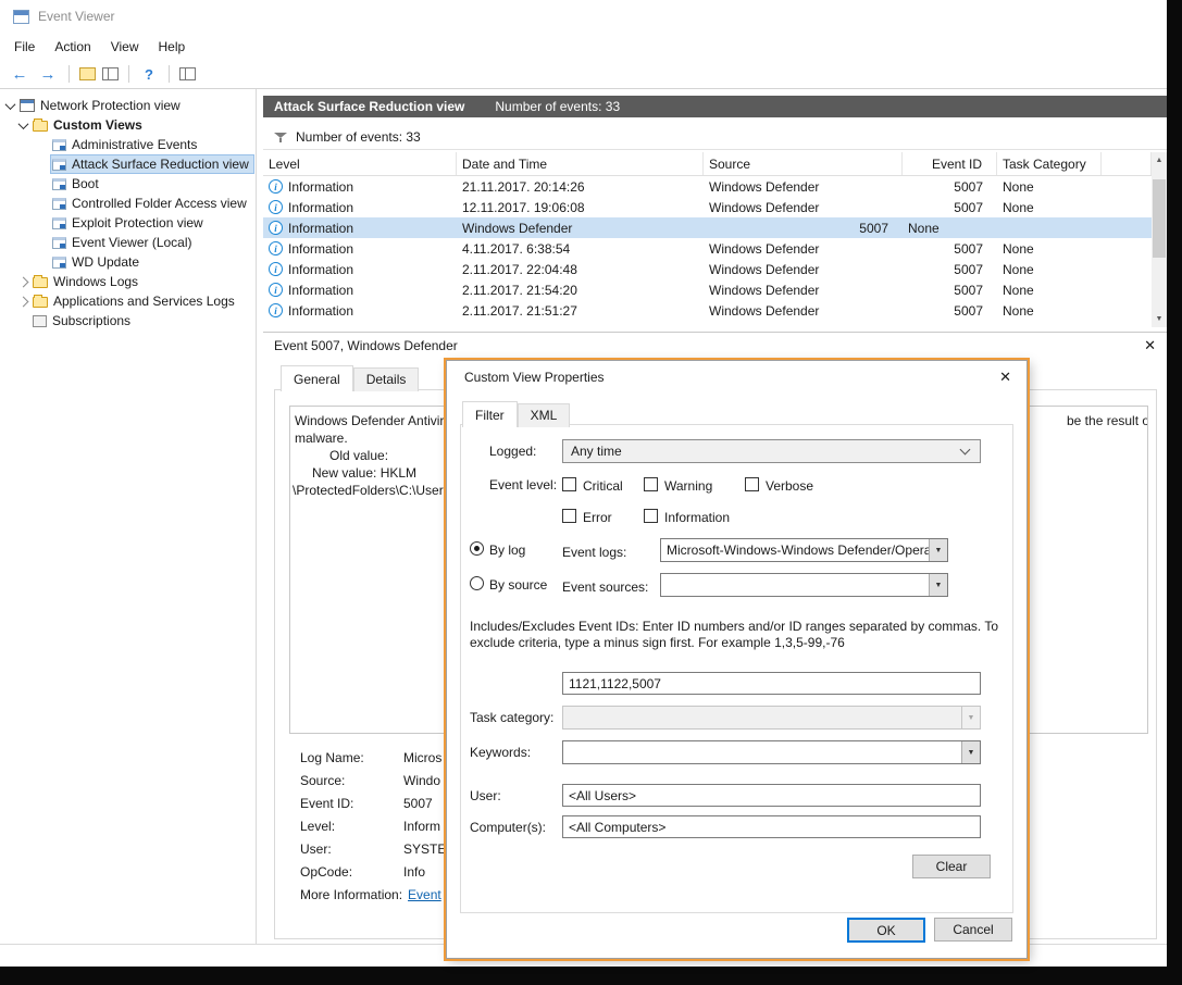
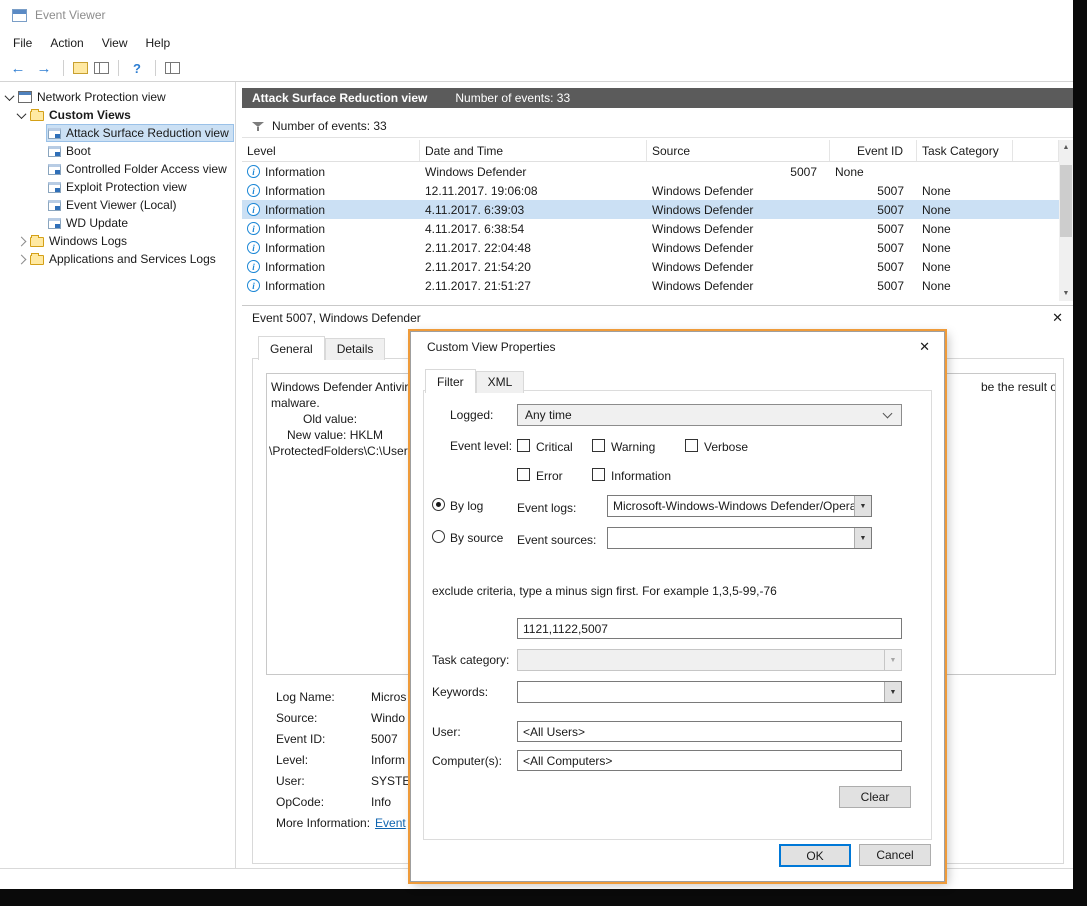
  Event Viewer
  File
  Action
  View
  Help
  ←
  →
  ?
  Network Protection view
  Custom Views
- Administrative Events
  Attack Surface Reduction view
  Boot
  Controlled Folder Access view
  Exploit Protection view
  Event Viewer (Local)
  WD Update
  Windows Logs
  Applications and Services Logs
- Subscriptions
  Attack Surface Reduction view
  Number of events: 33
  Number of events: 33
  Level
  Date and Time
  Source
  Event ID
  Task Category
  Information
- 21.11.2017. 20:14:26
  Windows Defender
  5007
  None
  Information
  12.11.2017. 19:06:08
  Windows Defender
  5007
  None
  Information
+ 4.11.2017. 6:39:03
  Windows Defender
  5007
  None
  Information
  4.11.2017. 6:38:54
  Windows Defender
  5007
  None
  Information
  2.11.2017. 22:04:48
  Windows Defender
  5007
  None
  Information
  2.11.2017. 21:54:20
  Windows Defender
  5007
  None
  Information
  2.11.2017. 21:51:27
  Windows Defender
  5007
  None
  Event 5007, Windows Defender
  ✕
  General
  Details
  Windows Defender Antivir
  malware.
  Old value:
  New value: HKLM
  \ProtectedFolders\C:\User
  be the result o
  Log Name:
  Micros
  Source:
  Windo
  Event ID:
  5007
  Level:
  Inform
  User:
  SYSTE
  OpCode:
  Info
  More Information:
  Event
  Custom View Properties
  ✕
  Filter
  XML
  Logged:
  Any time
  Event level:
  Critical
  Warning
  Verbose
  Error
  Information
  By log
  Event logs:
  Microsoft-Windows-Windows Defender/Oper
  By source
  Event sources:
- Includes/Excludes Event IDs: Enter ID numbers and/or ID ranges separated by commas. To
  exclude criteria, type a minus sign first. For example 1,3,5-99,-76
  1121,1122,5007
  Task category:
  Keywords:
  User:
  <All Users>
  Computer(s):
  <All Computers>
  Clear
  OK
  Cancel
